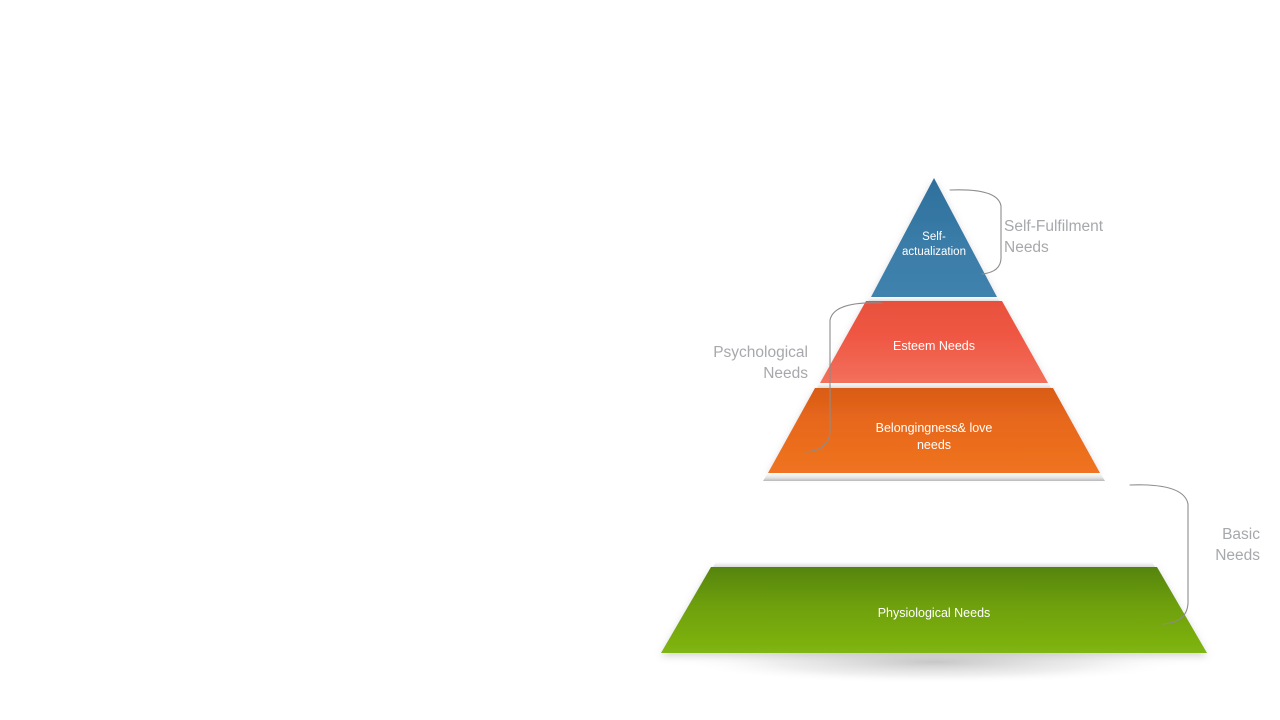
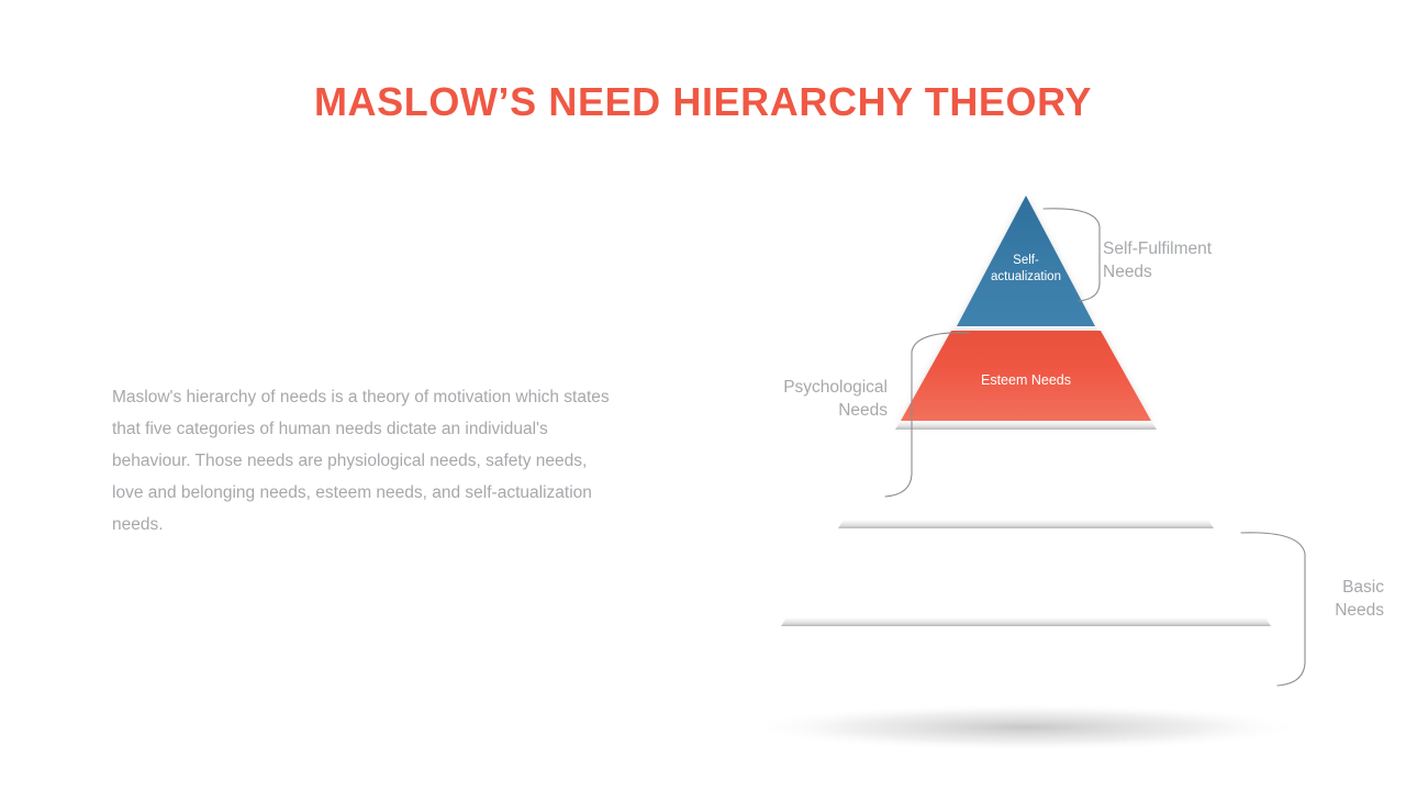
+ MASLOW’S NEED HIERARCHY THEORY
+ Maslow's hierarchy of needs is a theory of motivation which states that five categories of human needs dictate an individual's behaviour. Those needs are physiological needs, safety needs, love and belonging needs, esteem needs, and self-actualization needs.
  Self-
  actualization
  Esteem Needs
- Belongingness& love
- needs
- Physiological Needs
  Self-Fulfilment
  Needs
  Psychological
  Needs
  Basic
  Needs
